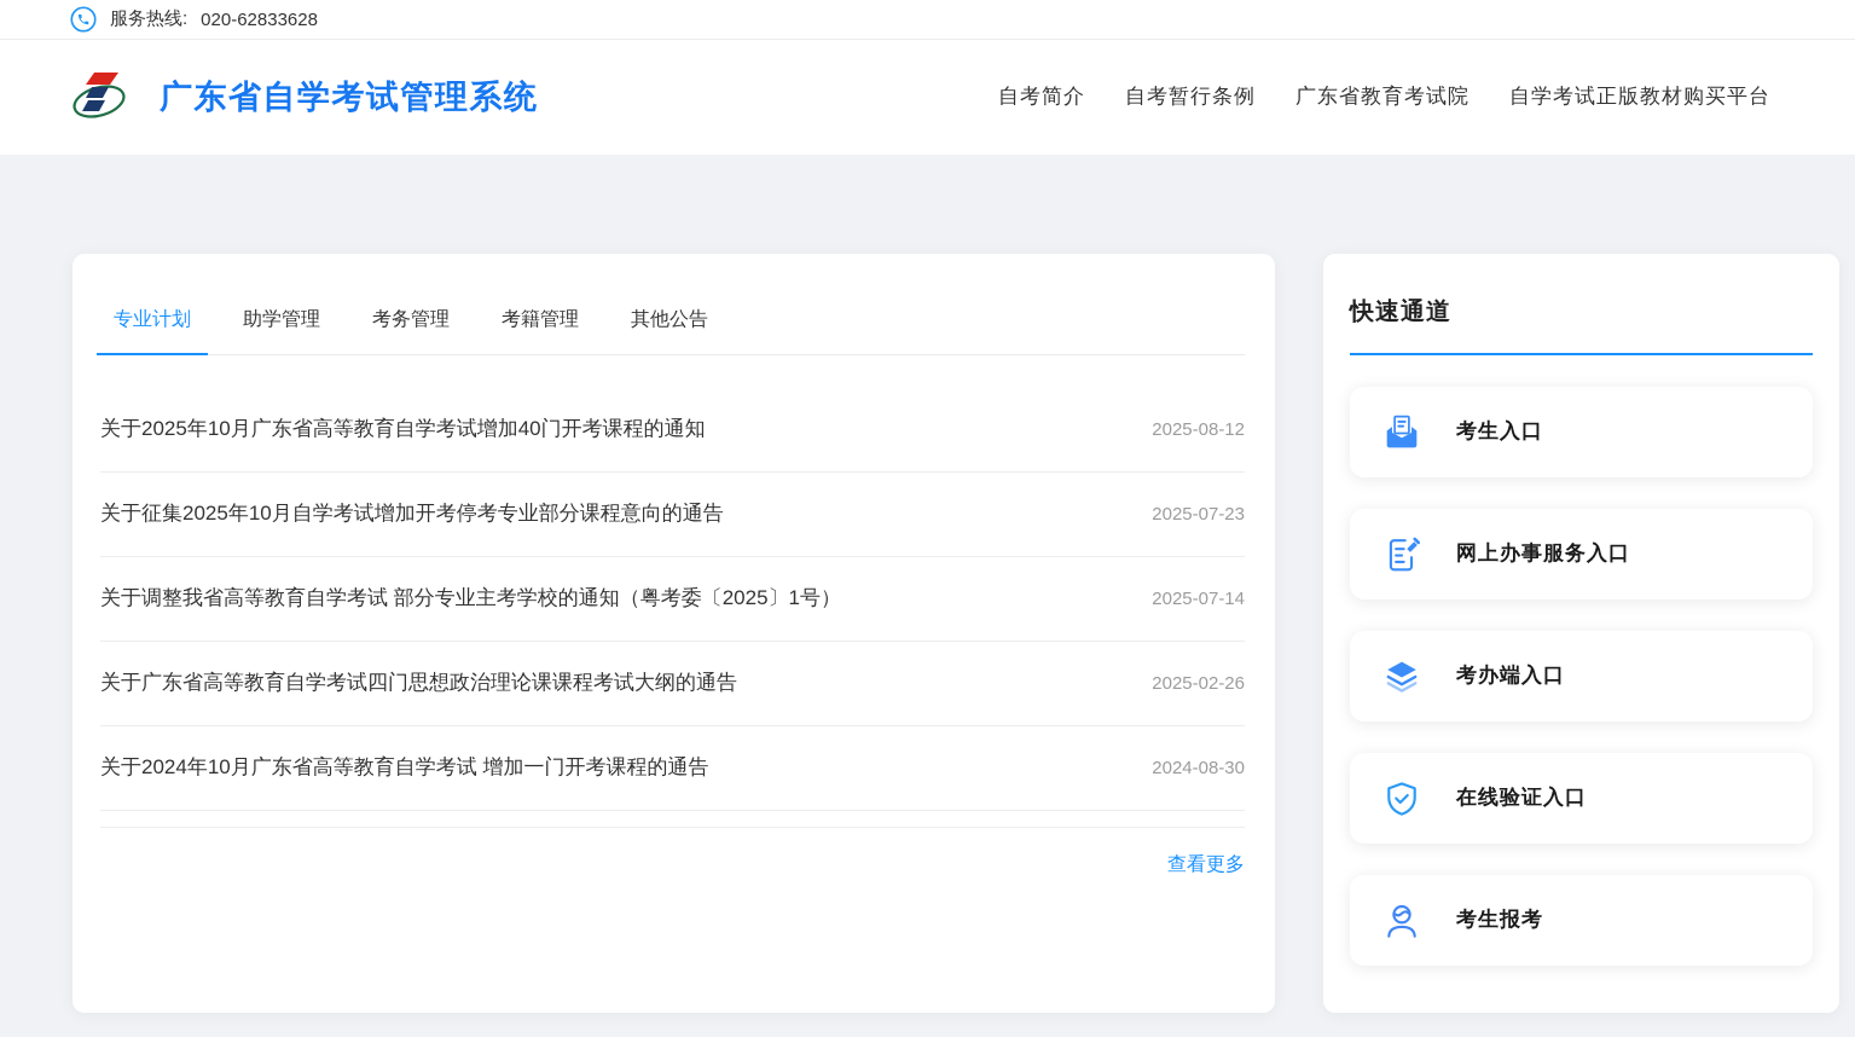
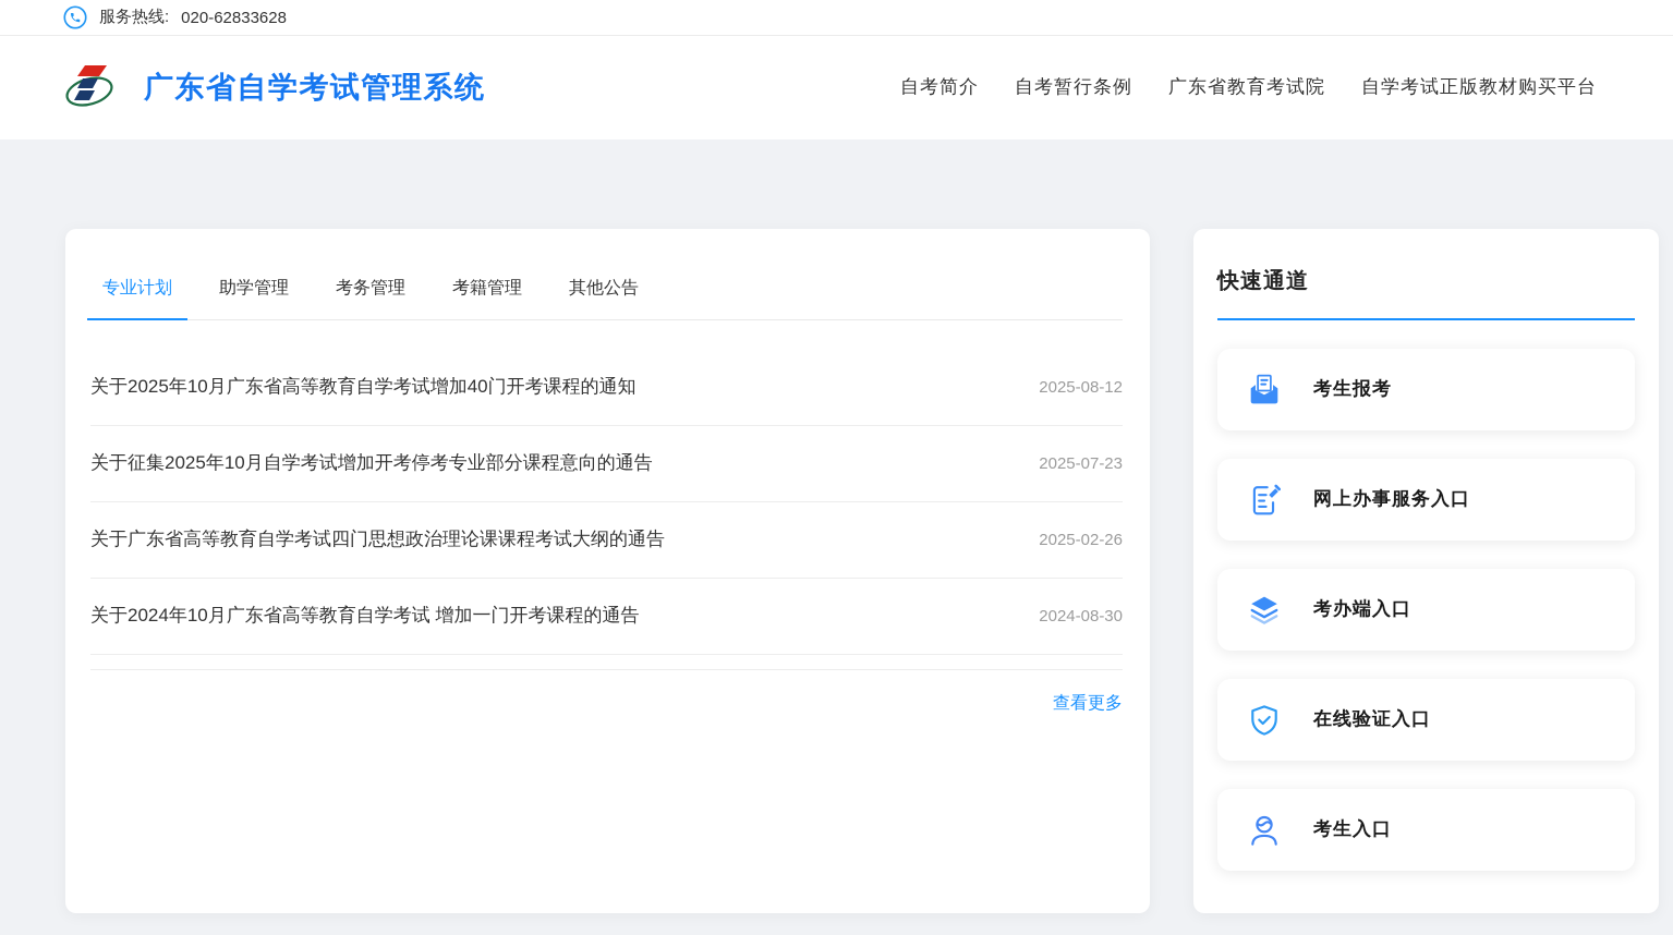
  服务热线:
  020-62833628
  广东省自学考试管理系统
  自考简介
  自考暂行条例
  广东省教育考试院
  自学考试正版教材购买平台
  专业计划
  助学管理
  考务管理
  考籍管理
  其他公告
  关于2025年10月广东省高等教育自学考试增加40门开考课程的通知
  2025-08-12
  关于征集2025年10月自学考试增加开考停考专业部分课程意向的通告
  2025-07-23
- 关于调整我省高等教育自学考试 部分专业主考学校的通知（粤考委〔2025〕1号）
- 2025-07-14
  关于广东省高等教育自学考试四门思想政治理论课课程考试大纲的通告
  2025-02-26
  关于2024年10月广东省高等教育自学考试 增加一门开考课程的通告
  2024-08-30
  查看更多
  快速通道
- 考生入口
+ 考生报考
  网上办事服务入口
  考办端入口
  在线验证入口
- 考生报考
+ 考生入口
